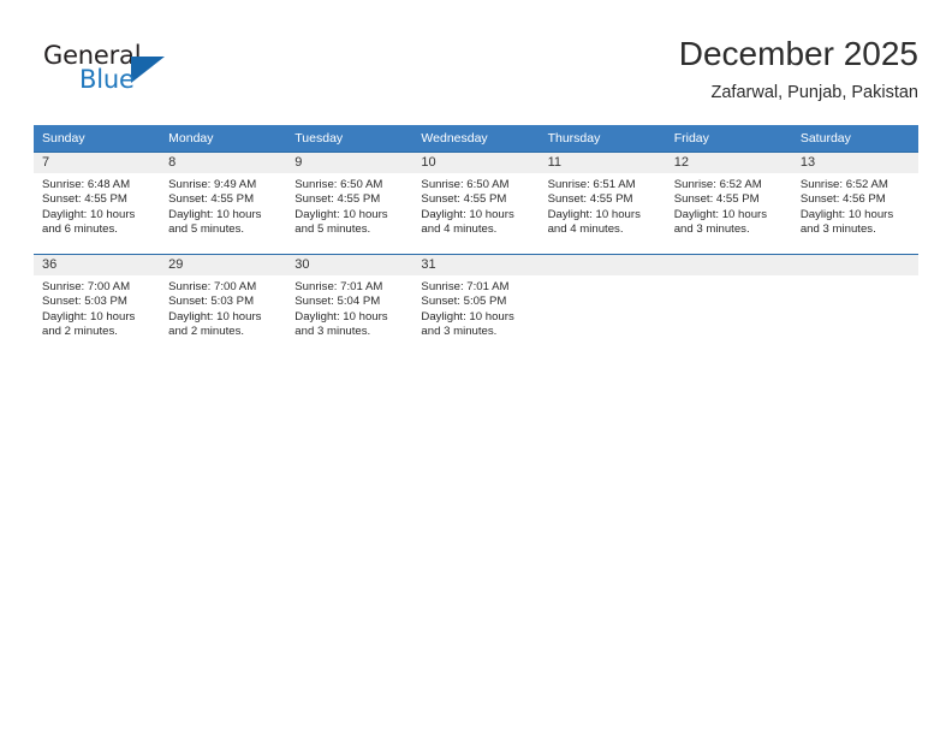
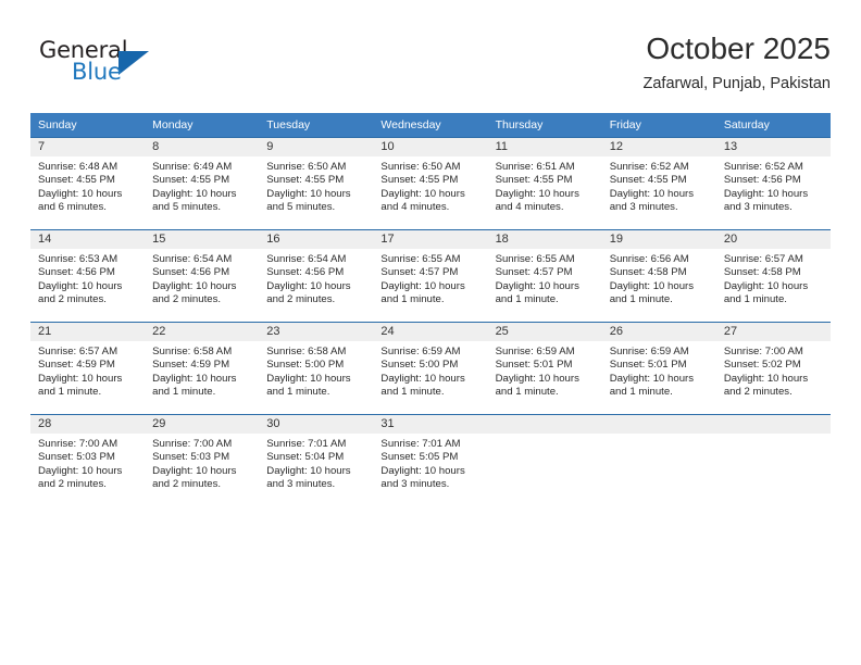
  General
  Blue
- December 2025
+ October 2025
  Zafarwal, Punjab, Pakistan
  Sunday	Monday	Tuesday	Wednesday	Thursday	Friday	Saturday
- 7Sunrise: 6:48 AMSunset: 4:55 PMDaylight: 10 hoursand 6 minutes.	8Sunrise: 9:49 AMSunset: 4:55 PMDaylight: 10 hoursand 5 minutes.	9Sunrise: 6:50 AMSunset: 4:55 PMDaylight: 10 hoursand 5 minutes.	10Sunrise: 6:50 AMSunset: 4:55 PMDaylight: 10 hoursand 4 minutes.	11Sunrise: 6:51 AMSunset: 4:55 PMDaylight: 10 hoursand 4 minutes.	12Sunrise: 6:52 AMSunset: 4:55 PMDaylight: 10 hoursand 3 minutes.	13Sunrise: 6:52 AMSunset: 4:56 PMDaylight: 10 hoursand 3 minutes.
+ 7Sunrise: 6:48 AMSunset: 4:55 PMDaylight: 10 hoursand 6 minutes.	8Sunrise: 6:49 AMSunset: 4:55 PMDaylight: 10 hoursand 5 minutes.	9Sunrise: 6:50 AMSunset: 4:55 PMDaylight: 10 hoursand 5 minutes.	10Sunrise: 6:50 AMSunset: 4:55 PMDaylight: 10 hoursand 4 minutes.	11Sunrise: 6:51 AMSunset: 4:55 PMDaylight: 10 hoursand 4 minutes.	12Sunrise: 6:52 AMSunset: 4:55 PMDaylight: 10 hoursand 3 minutes.	13Sunrise: 6:52 AMSunset: 4:56 PMDaylight: 10 hoursand 3 minutes.
+ 14Sunrise: 6:53 AMSunset: 4:56 PMDaylight: 10 hoursand 2 minutes.	15Sunrise: 6:54 AMSunset: 4:56 PMDaylight: 10 hoursand 2 minutes.	16Sunrise: 6:54 AMSunset: 4:56 PMDaylight: 10 hoursand 2 minutes.	17Sunrise: 6:55 AMSunset: 4:57 PMDaylight: 10 hoursand 1 minute.	18Sunrise: 6:55 AMSunset: 4:57 PMDaylight: 10 hoursand 1 minute.	19Sunrise: 6:56 AMSunset: 4:58 PMDaylight: 10 hoursand 1 minute.	20Sunrise: 6:57 AMSunset: 4:58 PMDaylight: 10 hoursand 1 minute.
+ 21Sunrise: 6:57 AMSunset: 4:59 PMDaylight: 10 hoursand 1 minute.	22Sunrise: 6:58 AMSunset: 4:59 PMDaylight: 10 hoursand 1 minute.	23Sunrise: 6:58 AMSunset: 5:00 PMDaylight: 10 hoursand 1 minute.	24Sunrise: 6:59 AMSunset: 5:00 PMDaylight: 10 hoursand 1 minute.	25Sunrise: 6:59 AMSunset: 5:01 PMDaylight: 10 hoursand 1 minute.	26Sunrise: 6:59 AMSunset: 5:01 PMDaylight: 10 hoursand 1 minute.	27Sunrise: 7:00 AMSunset: 5:02 PMDaylight: 10 hoursand 2 minutes.
- 36Sunrise: 7:00 AMSunset: 5:03 PMDaylight: 10 hoursand 2 minutes.	29Sunrise: 7:00 AMSunset: 5:03 PMDaylight: 10 hoursand 2 minutes.	30Sunrise: 7:01 AMSunset: 5:04 PMDaylight: 10 hoursand 3 minutes.	31Sunrise: 7:01 AMSunset: 5:05 PMDaylight: 10 hoursand 3 minutes.
+ 28Sunrise: 7:00 AMSunset: 5:03 PMDaylight: 10 hoursand 2 minutes.	29Sunrise: 7:00 AMSunset: 5:03 PMDaylight: 10 hoursand 2 minutes.	30Sunrise: 7:01 AMSunset: 5:04 PMDaylight: 10 hoursand 3 minutes.	31Sunrise: 7:01 AMSunset: 5:05 PMDaylight: 10 hoursand 3 minutes.
